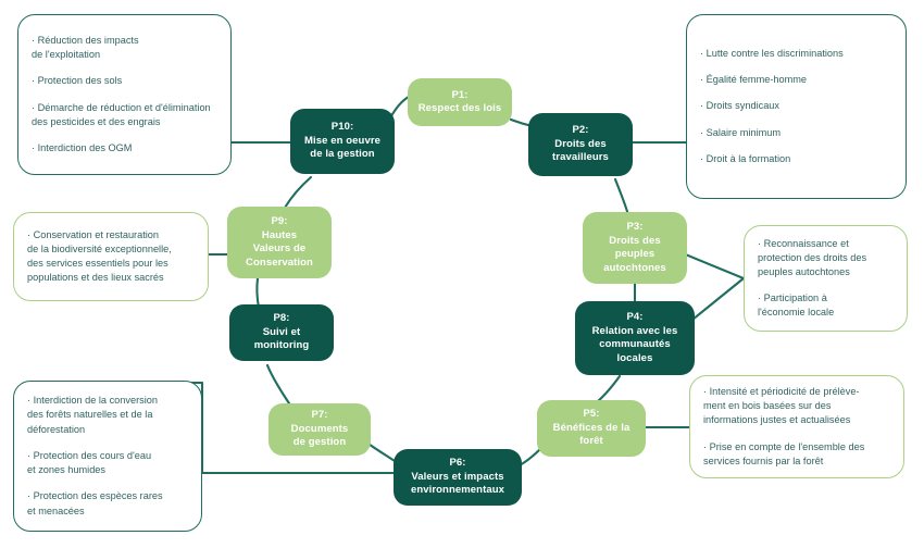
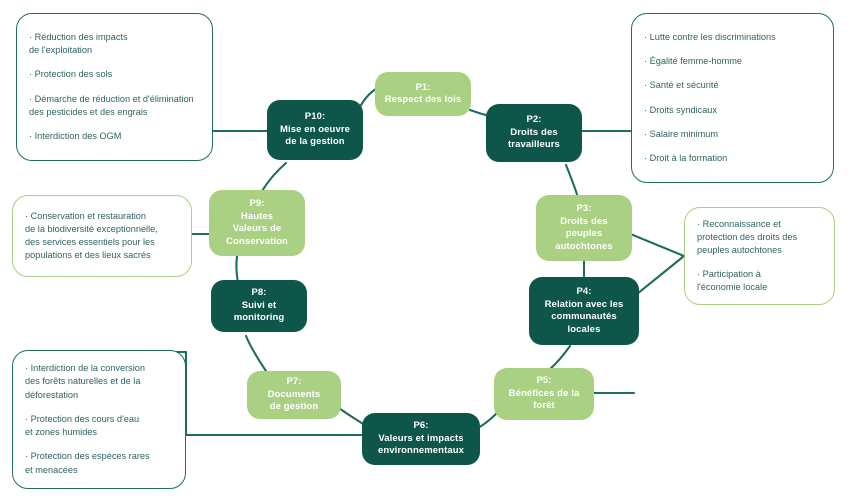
  P1:
  Respect des lois
  P2:
  Droits des
  travailleurs
  P3:
  Droits des
  peuples
  autochtones
  P4:
  Relation avec les
  communautés
  locales
  P5:
  Bénéfices de la
  forêt
  P6:
  Valeurs et impacts
  environnementaux
  P7:
  Documents
  de gestion
  P8:
  Suivi et
  monitoring
  P9:
  Hautes
  Valeurs de
  Conservation
  P10:
  Mise en oeuvre
  de la gestion
  · Réduction des impacts
  de l'exploitation
  · Protection des sols
  · Démarche de réduction et d'élimination
  des pesticides et des engrais
  · Interdiction des OGM
  · Lutte contre les discriminations
  · Égalité femme-homme
+ · Santé et sécurité
  · Droits syndicaux
  · Salaire minimum
  · Droit à la formation
  · Conservation et restauration
  de la biodiversité exceptionnelle,
  des services essentiels pour les
  populations et des lieux sacrés
  · Reconnaissance et
  protection des droits des
  peuples autochtones
  · Participation à
  l'économie locale
  · Interdiction de la conversion
  des forêts naturelles et de la
  déforestation
  · Protection des cours d'eau
  et zones humides
  · Protection des espèces rares
  et menacées
- · Intensité et périodicité de prélève-
- ment en bois basées sur des
- informations justes et actualisées
- · Prise en compte de l'ensemble des
- services fournis par la forêt
